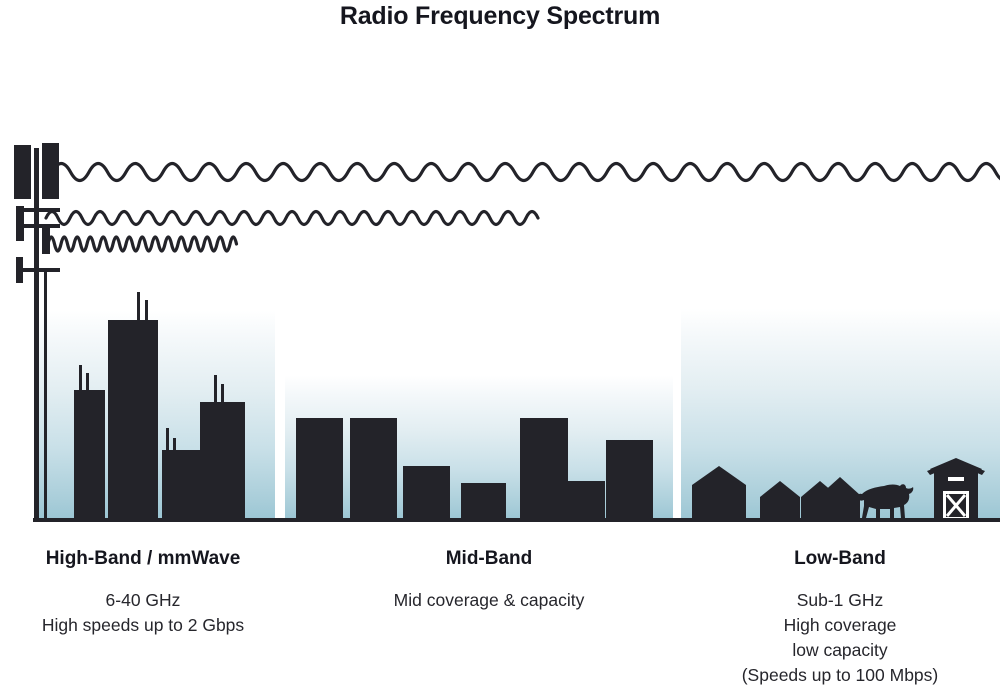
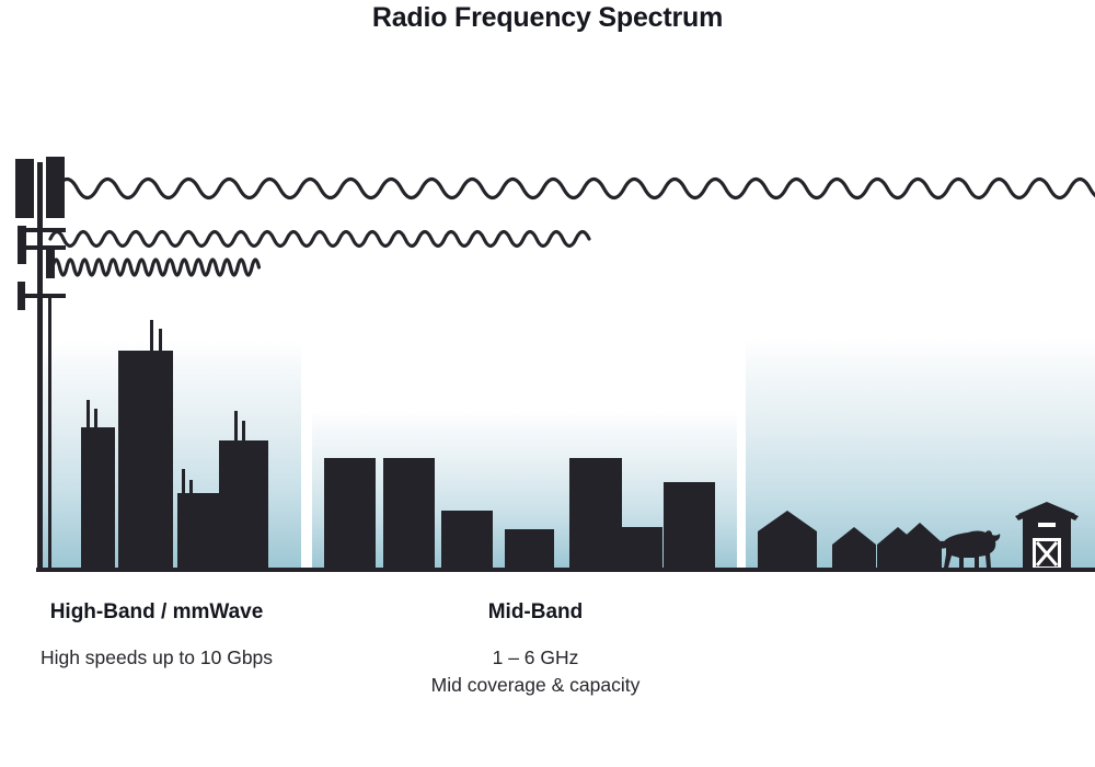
  Radio Frequency Spectrum
  High-Band / mmWave
- 6-40 GHz
- High speeds up to 2 Gbps
+ High speeds up to 10 Gbps
  Mid-Band
+ 1 – 6 GHz
  Mid coverage & capacity
- Low-Band
- Sub-1 GHz
- High coverage
- low capacity
- (Speeds up to 100 Mbps)
